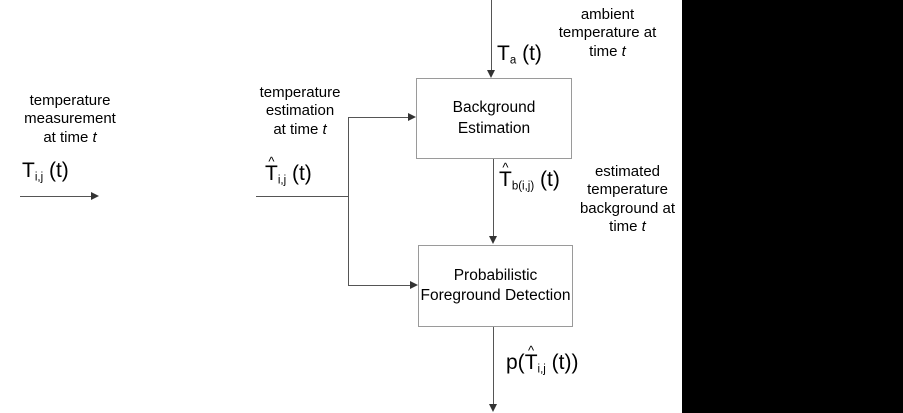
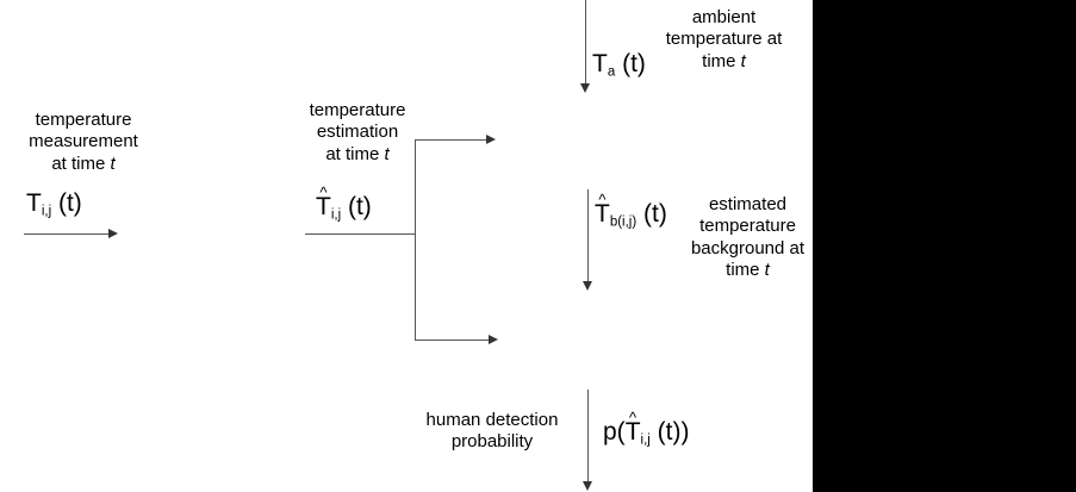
- Background Estimation
- Probabilistic Foreground Detection
  temperature
  measurement
  at time t
  temperature
  estimation
  at time t
  ambient
  temperature at
  time t
  estimated
  temperature
  background at
  time t
+ human detection
+ probability
  Ti,j (t)
  ^
  Ti,j (t)
  Ta (t)
  ^
  Tb(i,j) (t)
  p(
  ^
  Ti,j (t))
